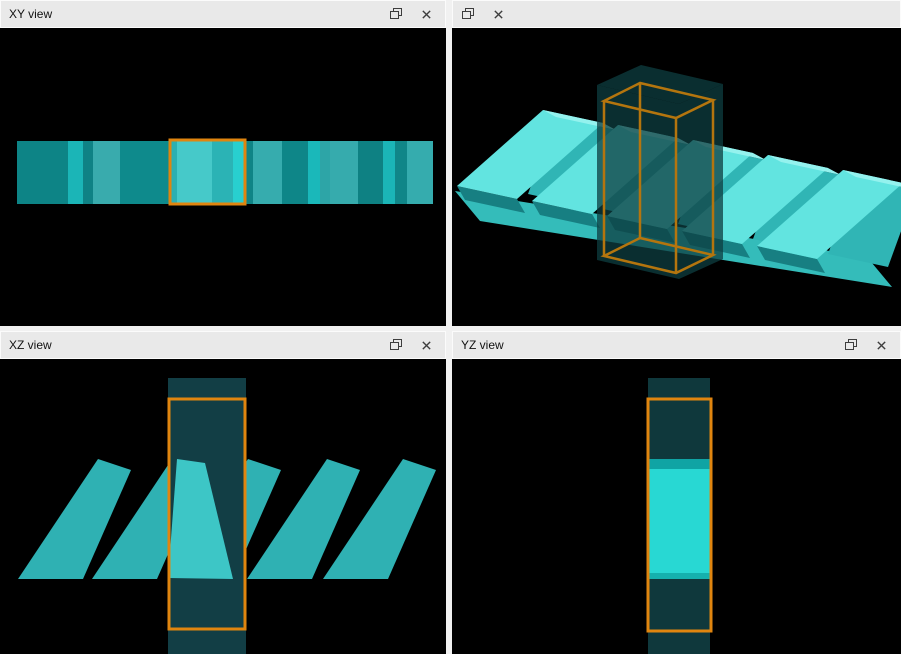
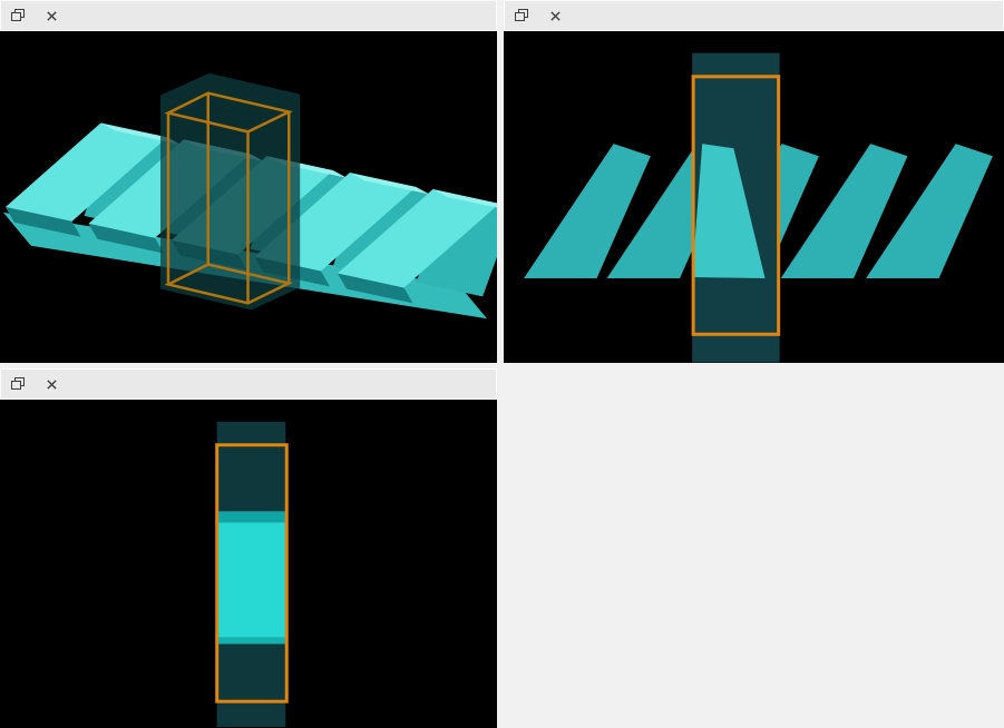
- XY view
- XZ view
- YZ view
